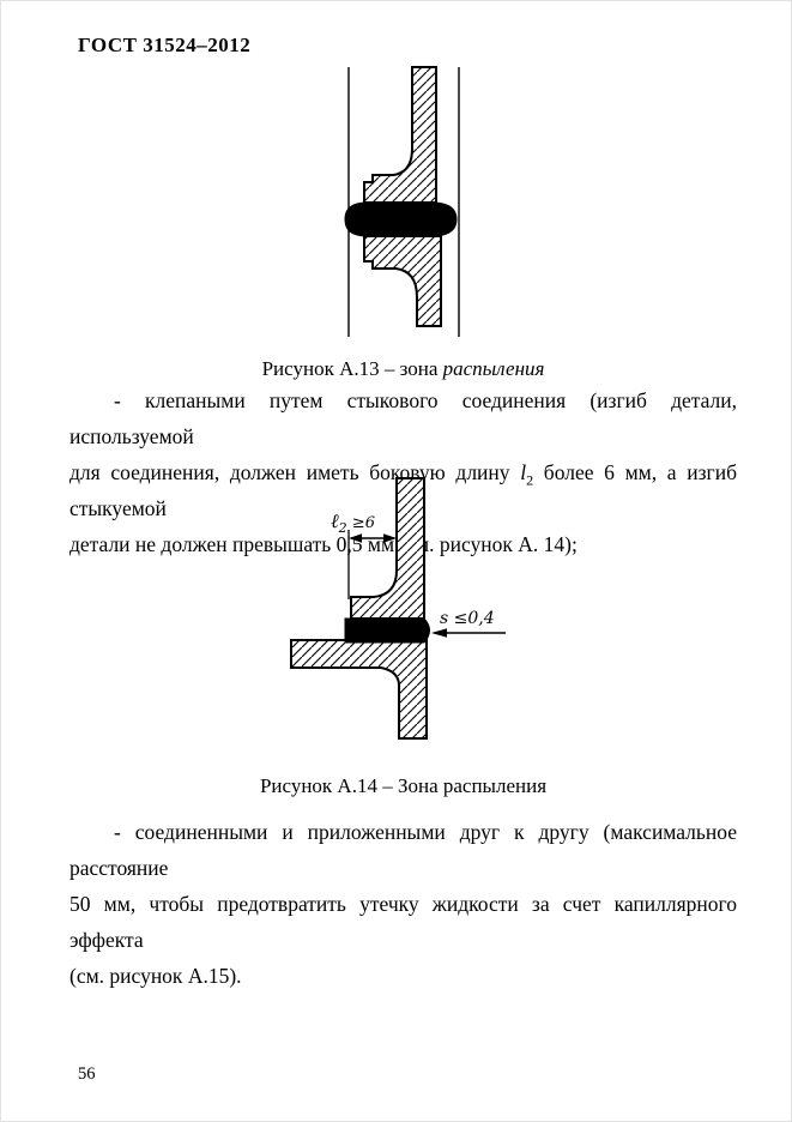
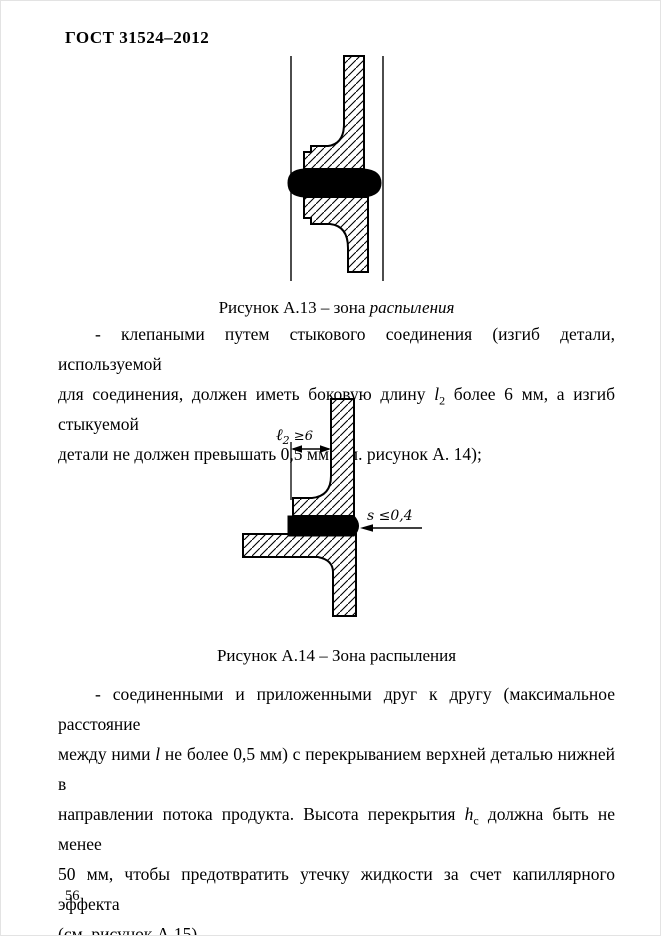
  ГОСТ 31524–2012
  Рисунок А.13 – зона распыления
  - клепаными путем стыкового соединения (изгиб детали, используемой
  для соединения, должен иметь боковую длину l2 более 6 мм, а изгиб стыкуемой
  детали не должен превышать 05 мм. рисунок А. 14);
  ℓ2 ≥6
  s ≤0,4
  Рисунок А.14 – Зона распыления
  - соединенными и приложенными друг к другу (максимальное расстояние
+ между ними l не более 0,5 мм) с перекрыванием верхней деталью нижней в
+ направлении потока продукта. Высота перекрытия hс должна быть не менее
  50 мм, чтобы предотвратить утечку жидкости за счет капиллярного эффекта
  (см. рисунок А.15).
  56
